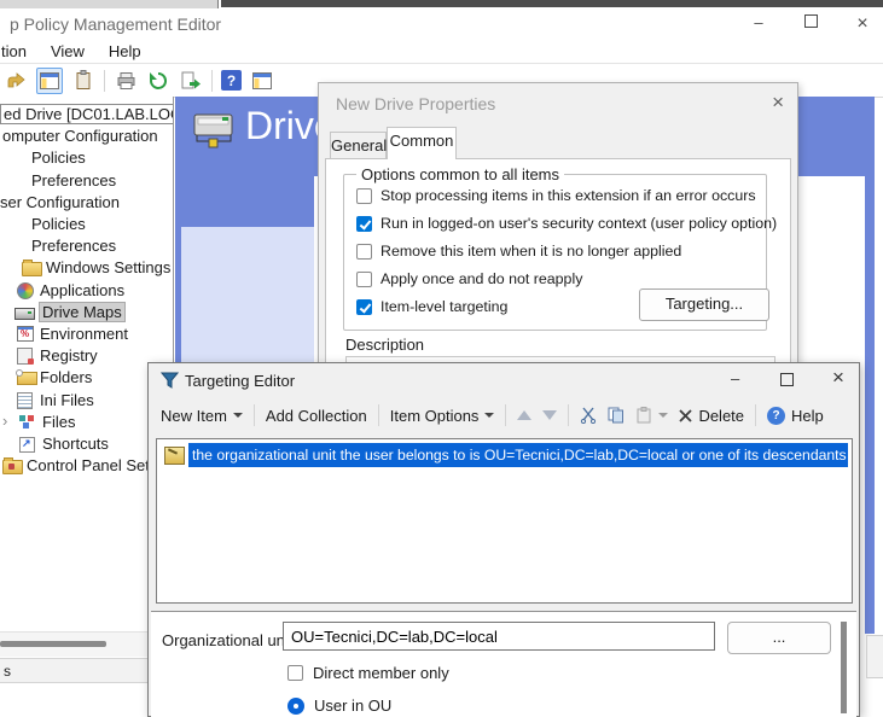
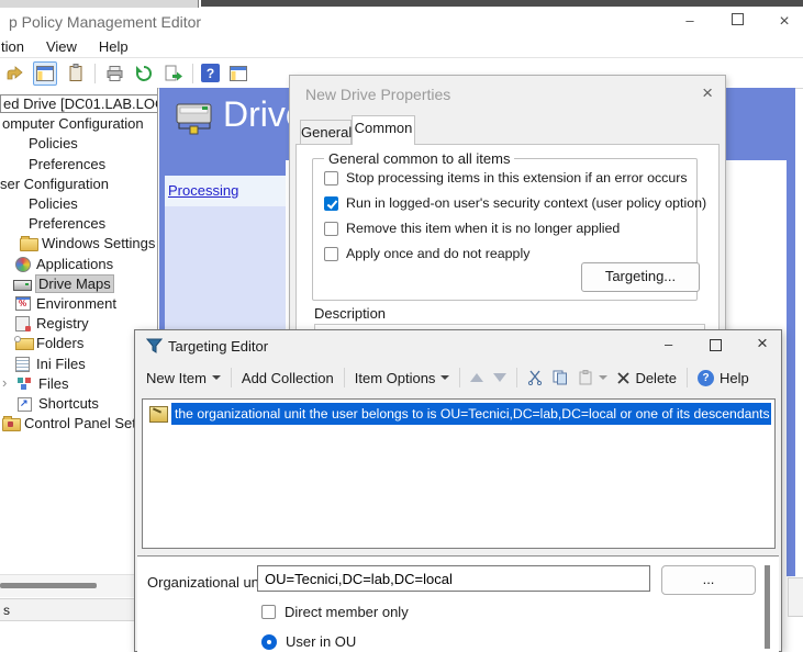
  p Policy Management Editor
  –
  ×
  tion
  View
  Help
  ?
  ed Drive [DC01.LAB.LO
  omputer Configuration
  Policies
  Preferences
  ser Configuration
  Policies
  Preferences
  Windows Settings
  Applications
  Drive Maps
  Environment
  Registry
  Folders
  Ini Files
  ›
  Files
  Shortcuts
  Control Panel Se
  s
+ Processing
  New Drive Properties
  ×
  General
  Common
- Options common to all items
+ General common to all items
  Stop processing items in this extension if an error occurs
  Run in logged-on user's security context (user policy option)
  Remove this item when it is no longer applied
  Apply once and do not reapply
- Item-level targeting
  Targeting...
  Description
  Targeting Editor
  –
  ×
  New Item
  Add Collection
  Item Options
  Delete
  ?
  Help
  the organizational unit the user belongs to is OU=Tecnici,DC=lab,DC=local or one of its descendants
  Organizational un
  OU=Tecnici,DC=lab,DC=local
  ...
  Direct member only
  User in OU
